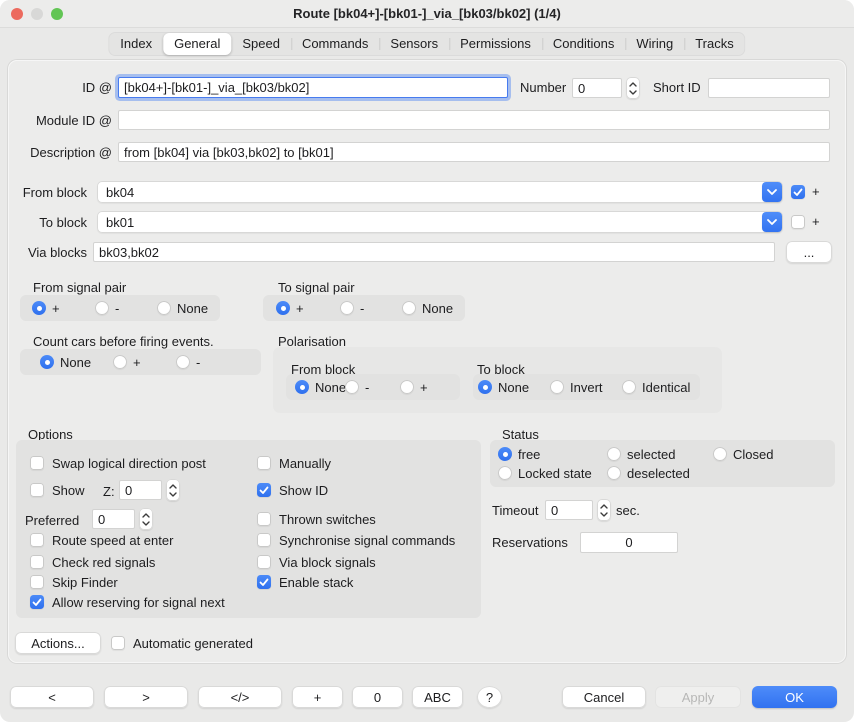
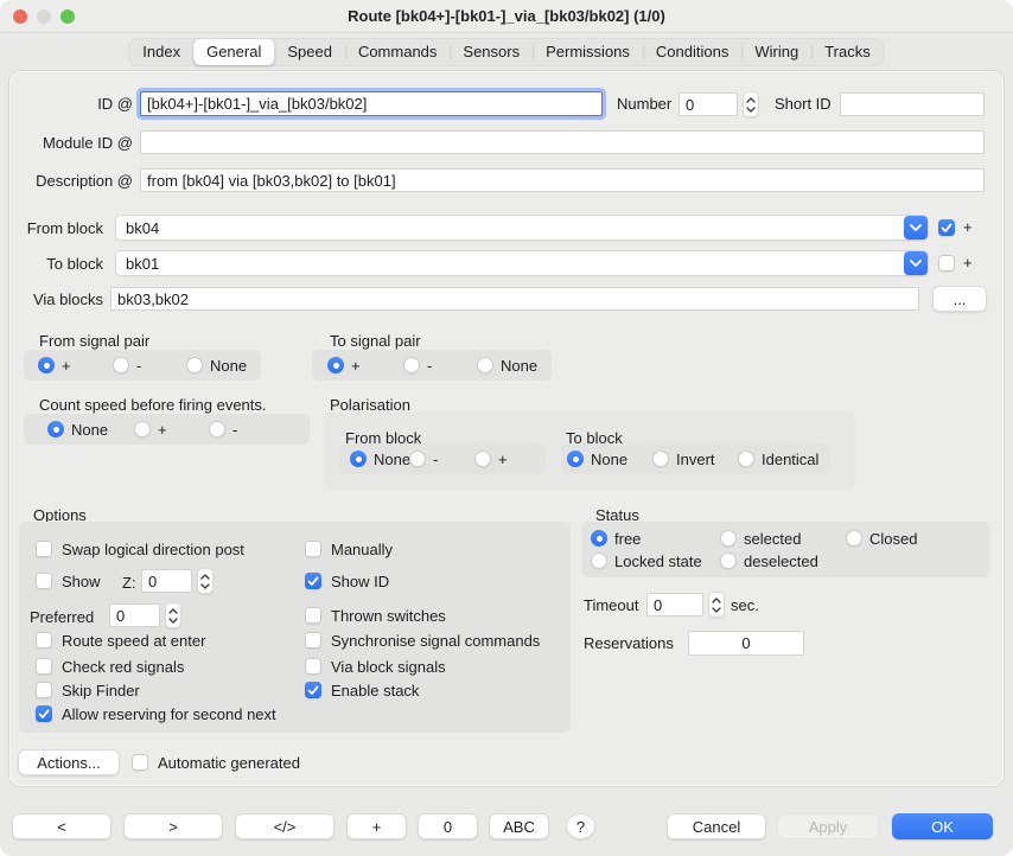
- Route [bk04+]-[bk01-]_via_[bk03/bk02] (1/4)
+ Route [bk04+]-[bk01-]_via_[bk03/bk02] (1/0)
  Index
  General
  Speed
  Commands
  Sensors
  Permissions
  Conditions
  Wiring
  Tracks
  ID @
  [bk04+]-[bk01-]_via_[bk03/bk02]
  Number
  0
  Short ID
  Module ID @
  Description @
  from [bk04] via [bk03,bk02] to [bk01]
  From block
  bk04
  +
  To block
  bk01
  +
  Via blocks
  bk03,bk02
  ...
  From signal pair
  +
  -
  None
  To signal pair
  +
  -
  None
- Count cars before firing events.
+ Count speed before firing events.
  None
  +
  -
  Polarisation
  From block
  None
  -
  +
  To block
  None
  Invert
  Identical
  Options
  Swap logical direction post
  Manually
  Show
  Z:
  0
  Show ID
  Preferred
  0
  Thrown switches
  Route speed at enter
  Synchronise signal commands
  Check red signals
  Via block signals
  Skip Finder
  Enable stack
- Allow reserving for signal next
+ Allow reserving for second next
  Status
  free
  selected
  Closed
  Locked state
  deselected
  Timeout
  0
  sec.
  Reservations
  0
  Actions...
  Automatic generated
  <
  >
  </>
  +
  0
  ABC
  ?
  Cancel
  Apply
  OK
